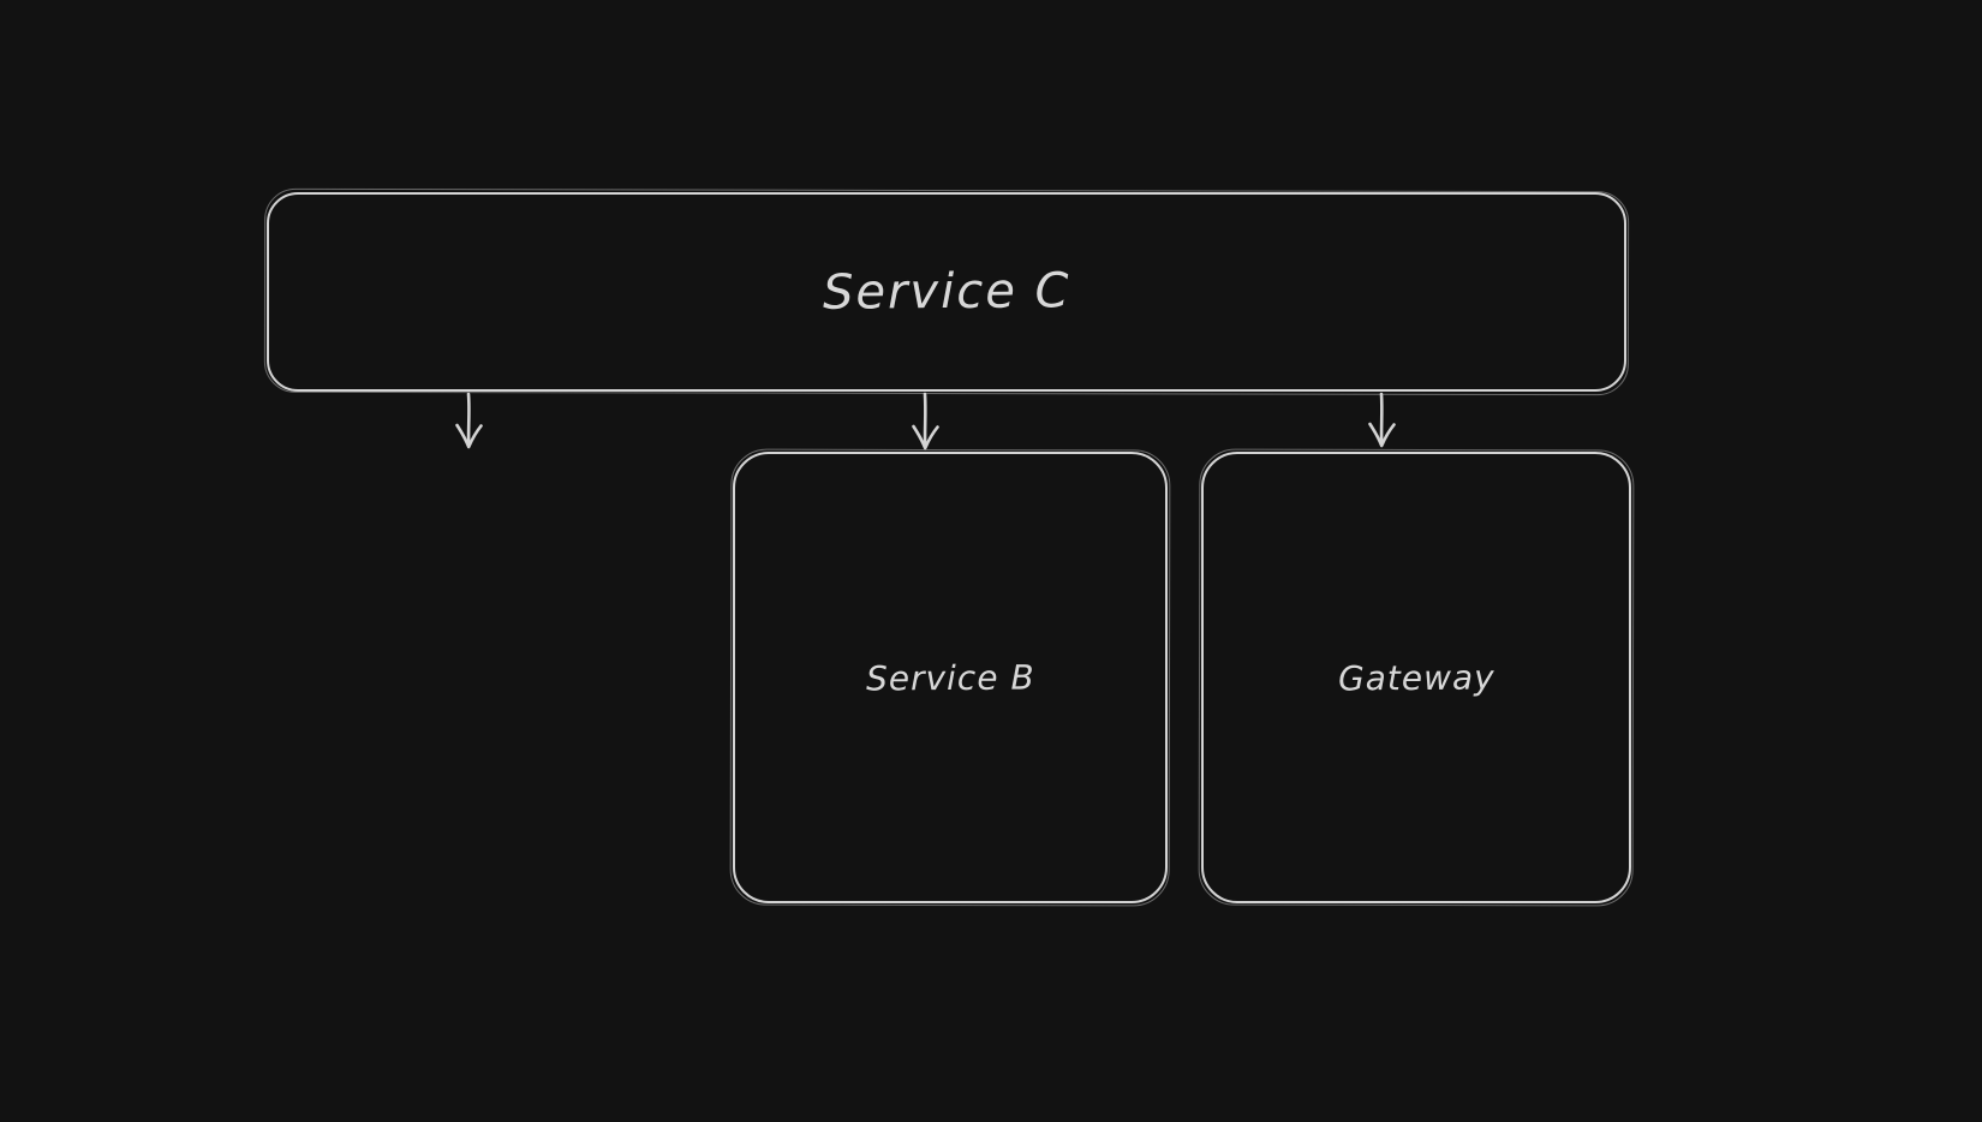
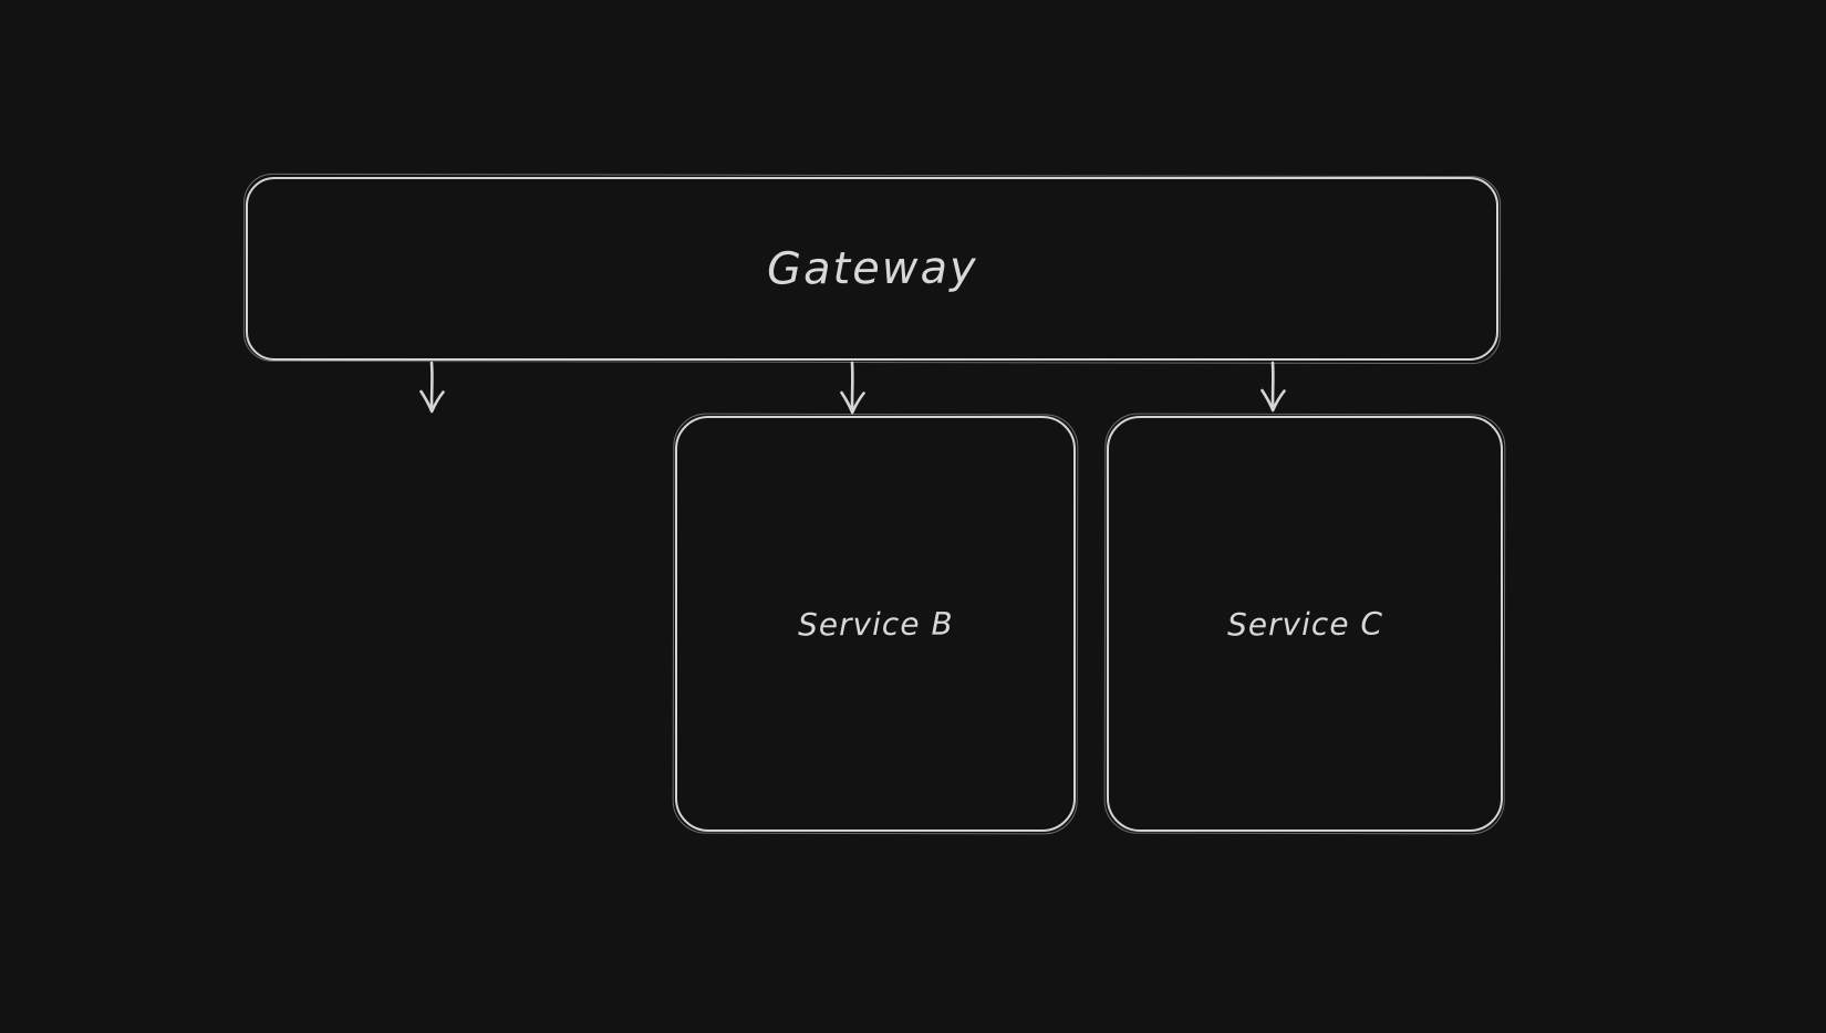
- Service C
+ Gateway
  Service B
- Gateway
+ Service C
